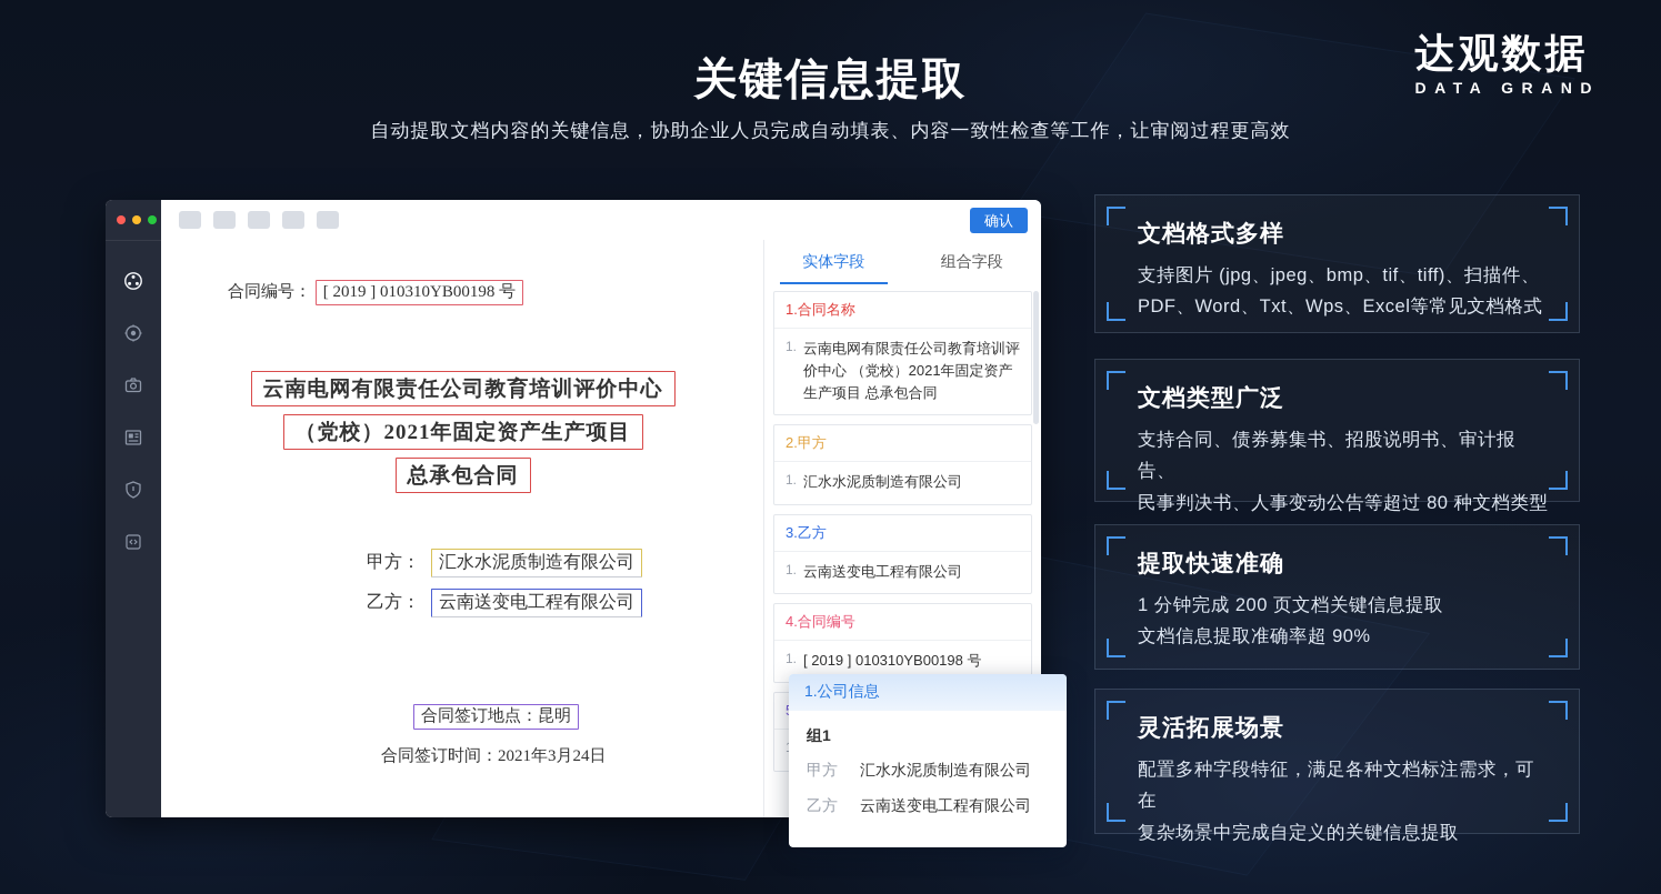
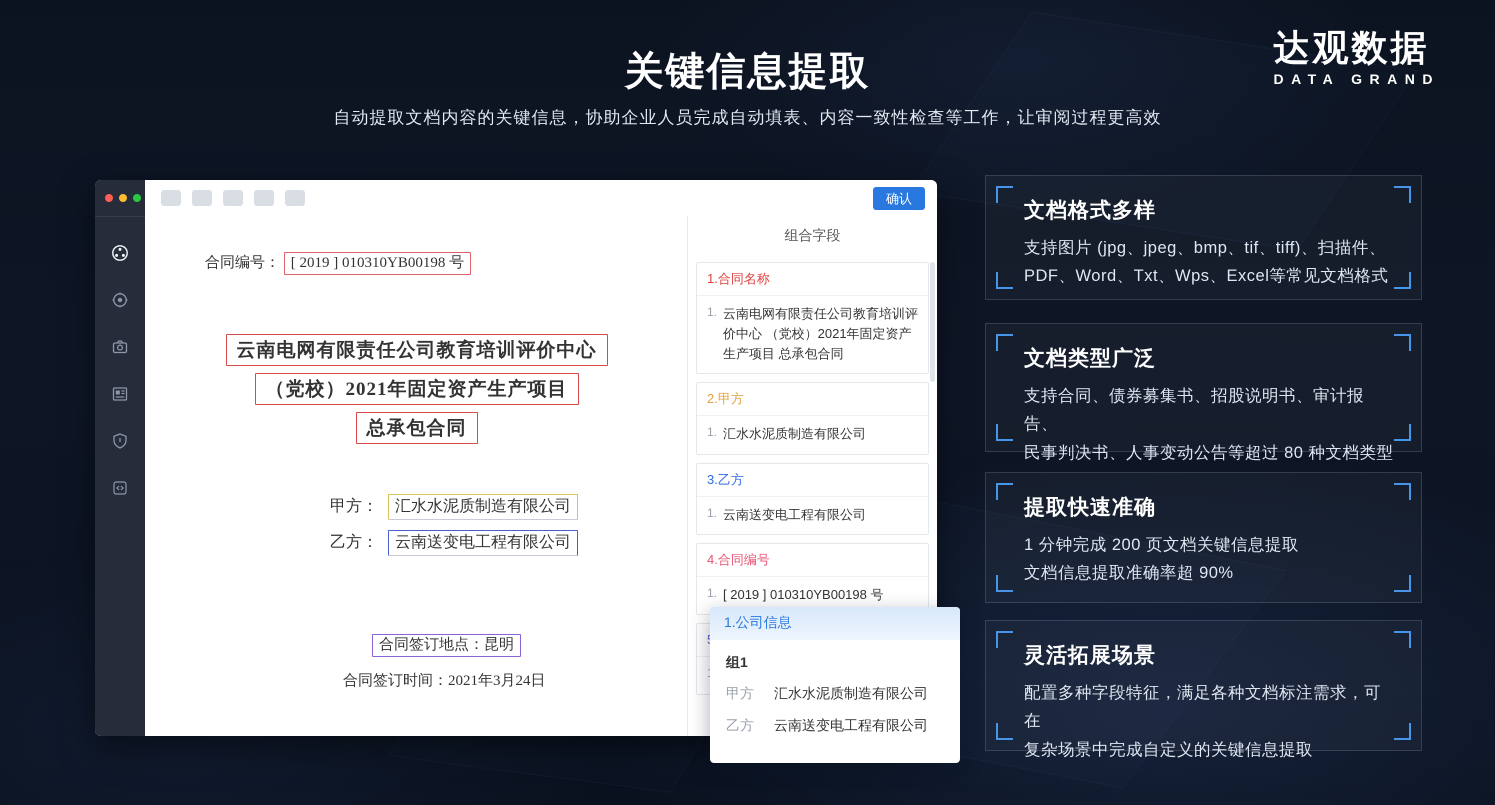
  关键信息提取
  自动提取文档内容的关键信息，协助企业人员完成自动填表、内容一致性检查等工作，让审阅过程更高效
  达观数据
  DATA GRAND
  确认
  合同编号： [ 2019 ] 010310YB00198 号
  云南电网有限责任公司教育培训评价中心
  （党校）2021年固定资产生产项目
  总承包合同
  甲方： 汇水水泥质制造有限公司
  乙方： 云南送变电工程有限公司
  合同签订地点：昆明
  合同签订时间：2021年3月24日
- 实体字段
  组合字段
  1.合同名称
  1.
  云南电网有限责任公司教育培训评价中心 （党校）2021年固定资产生产项目 总承包合同
  2.甲方
  1.
  汇水水泥质制造有限公司
  3.乙方
  1.
  云南送变电工程有限公司
  4.合同编号
  1.
  [ 2019 ] 010310YB00198 号
  1.公司信息
  组1
  甲方
  汇水水泥质制造有限公司
  乙方
  云南送变电工程有限公司
  文档格式多样
  支持图片 (jpg、jpeg、bmp、tif、tiff)、扫描件、
  PDF、Word、Txt、Wps、Excel等常见文档格式
  文档类型广泛
  支持合同、债券募集书、招股说明书、审计报告、
  民事判决书、人事变动公告等超过 80 种文档类型
  提取快速准确
  1 分钟完成 200 页文档关键信息提取
  文档信息提取准确率超 90%
  灵活拓展场景
  配置多种字段特征，满足各种文档标注需求，可在
  复杂场景中完成自定义的关键信息提取
